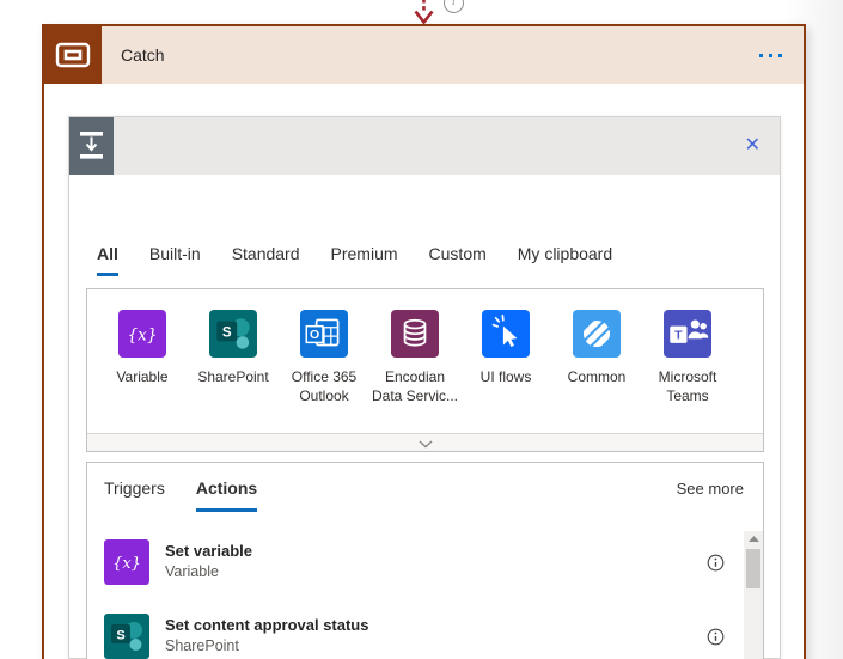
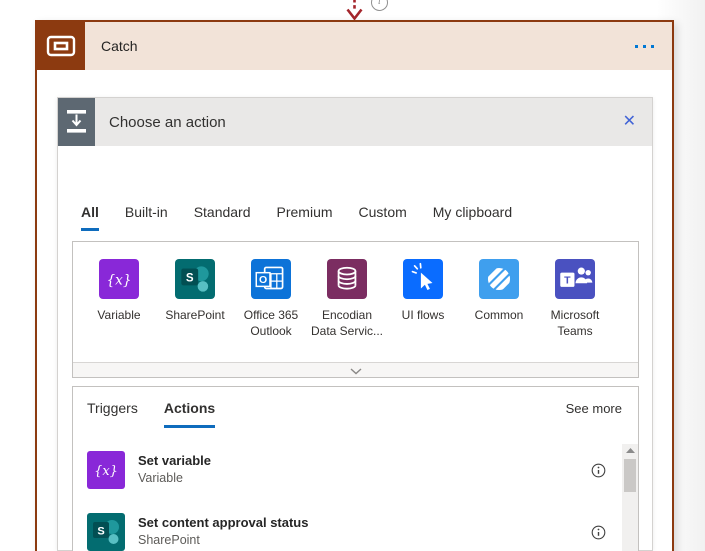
  i
  Catch
+ Choose an action
  ✕
  All
  Built-in
  Standard
  Premium
  Custom
  My clipboard
  {x}
  Variable
  S
  SharePoint
  O
  Office 365
  Outlook
  Encodian
  Data Servic...
  UI flows
  Common
  T
  Microsoft
  Teams
  Triggers
  Actions
  See more
  {x}
  Set variable
  Variable
  S
  Set content approval status
  SharePoint
